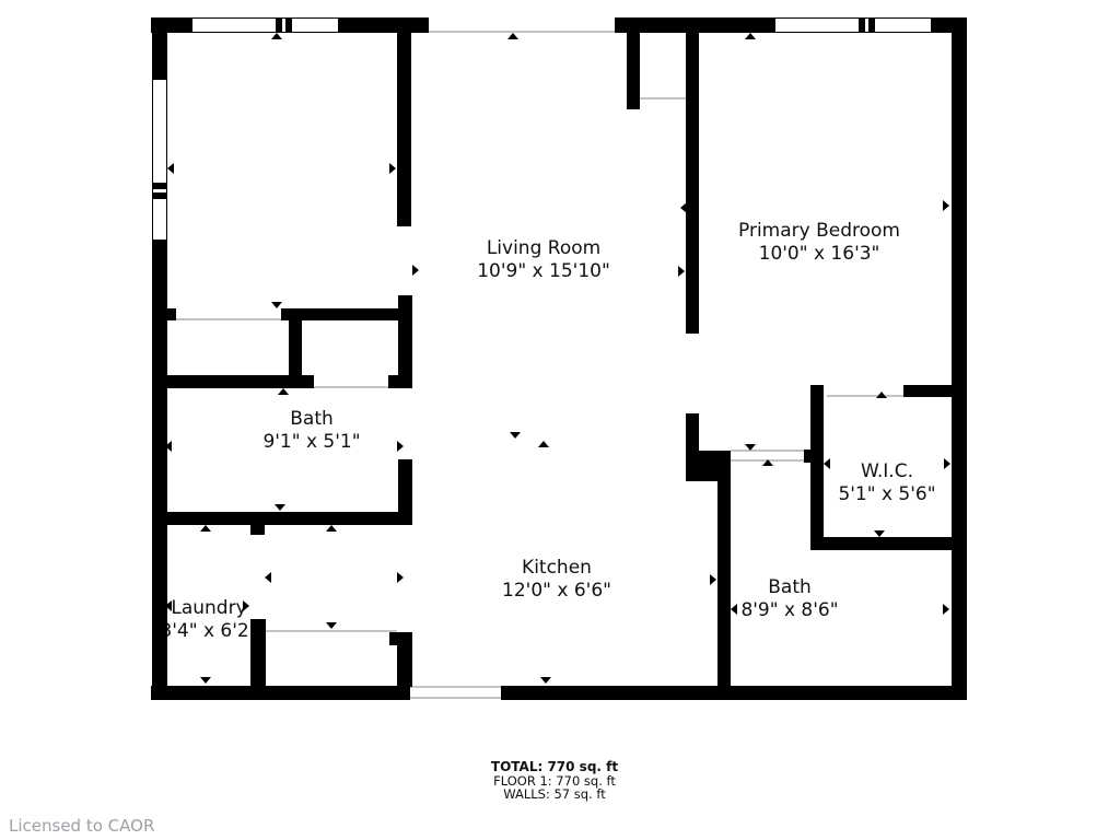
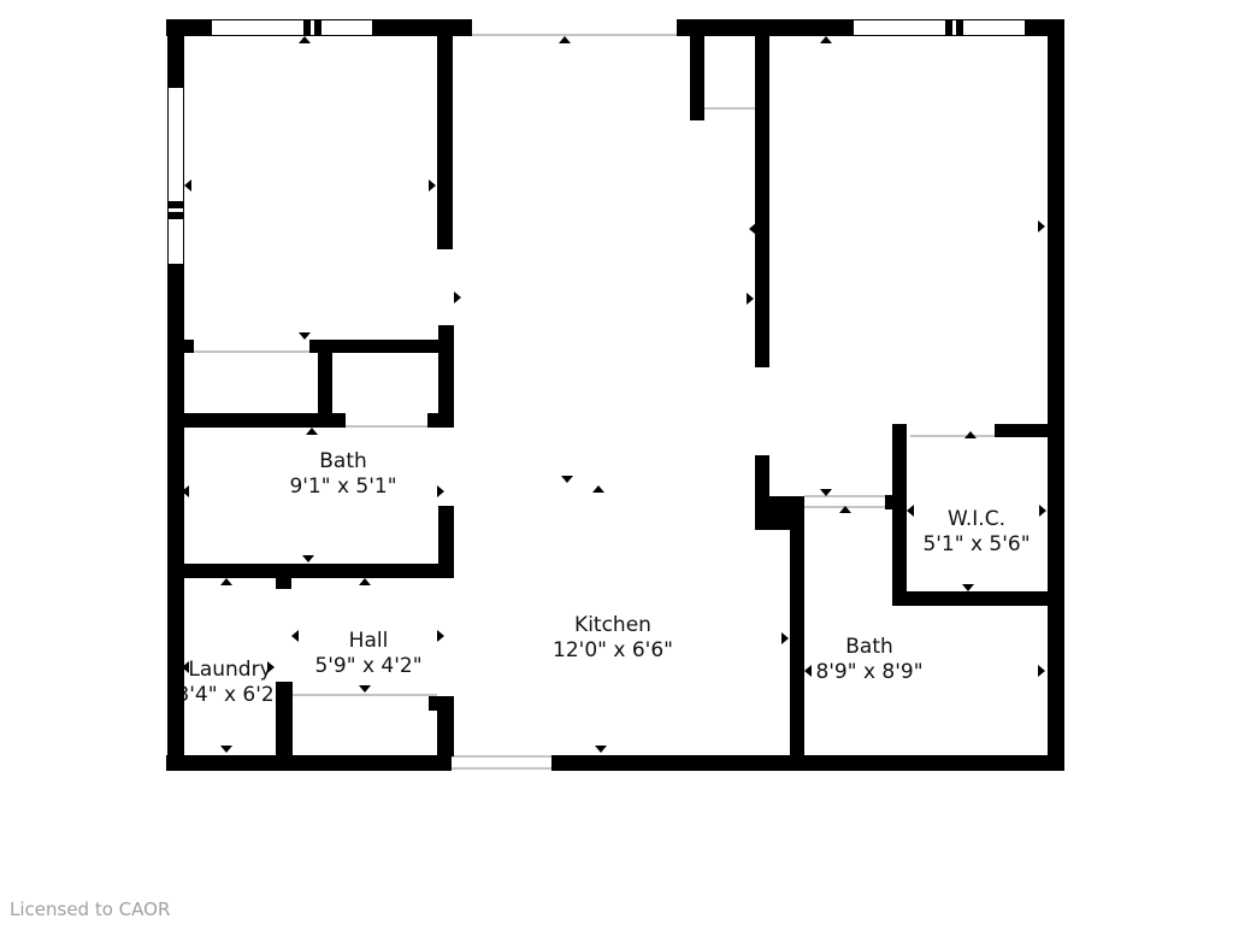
- Living Room
- 10'9" x 15'10"
- Primary Bedroom
- 10'0" x 16'3"
  Bath
  9'1" x 5'1"
  W.I.C.
  5'1" x 5'6"
+ Hall
+ 5'9" x 4'2"
  Laundry
  '4" x 6'2
  Kitchen
  12'0" x 6'6"
  Bath
- 8'9" x 8'6"
+ 8'9" x 8'9"
- TOTAL: 770 sq. ft
- FLOOR 1: 770 sq. ft
- WALLS: 57 sq. ft
  Licensed to CAOR
